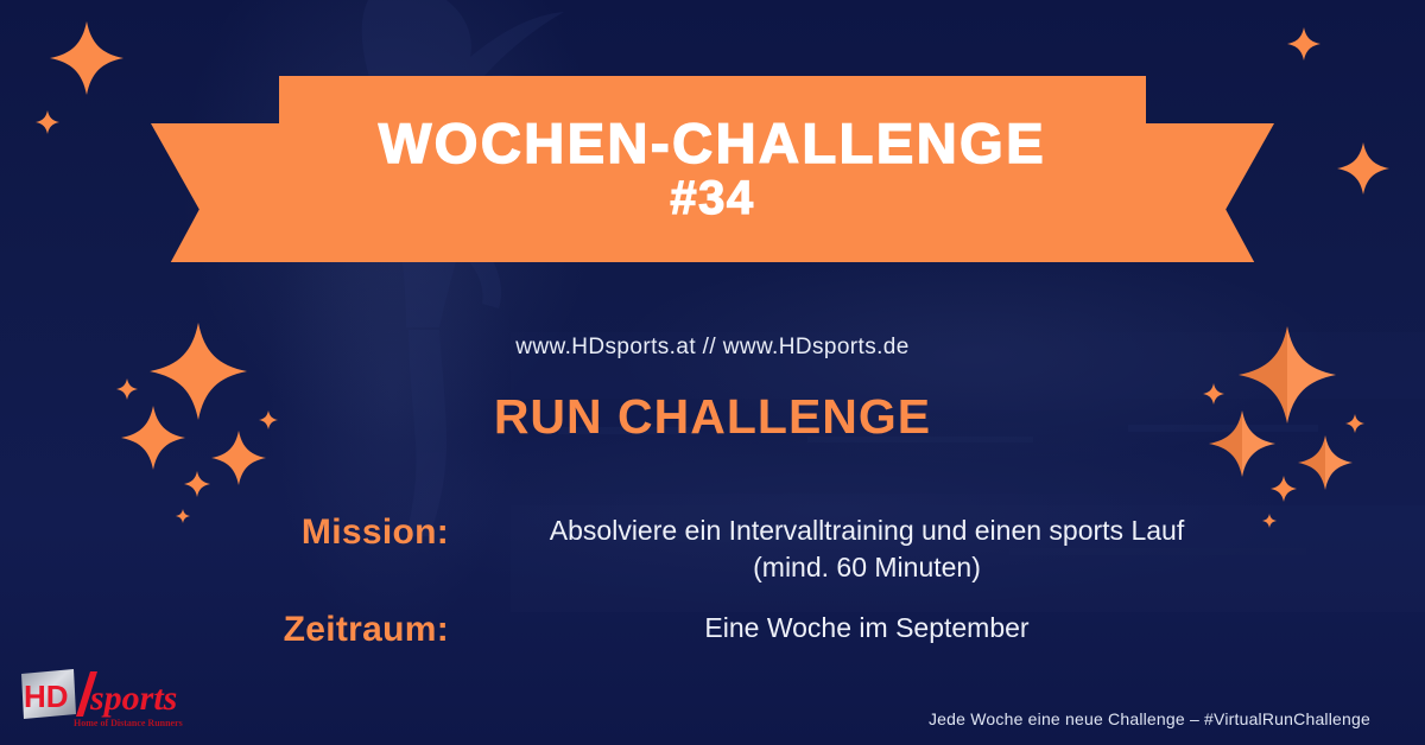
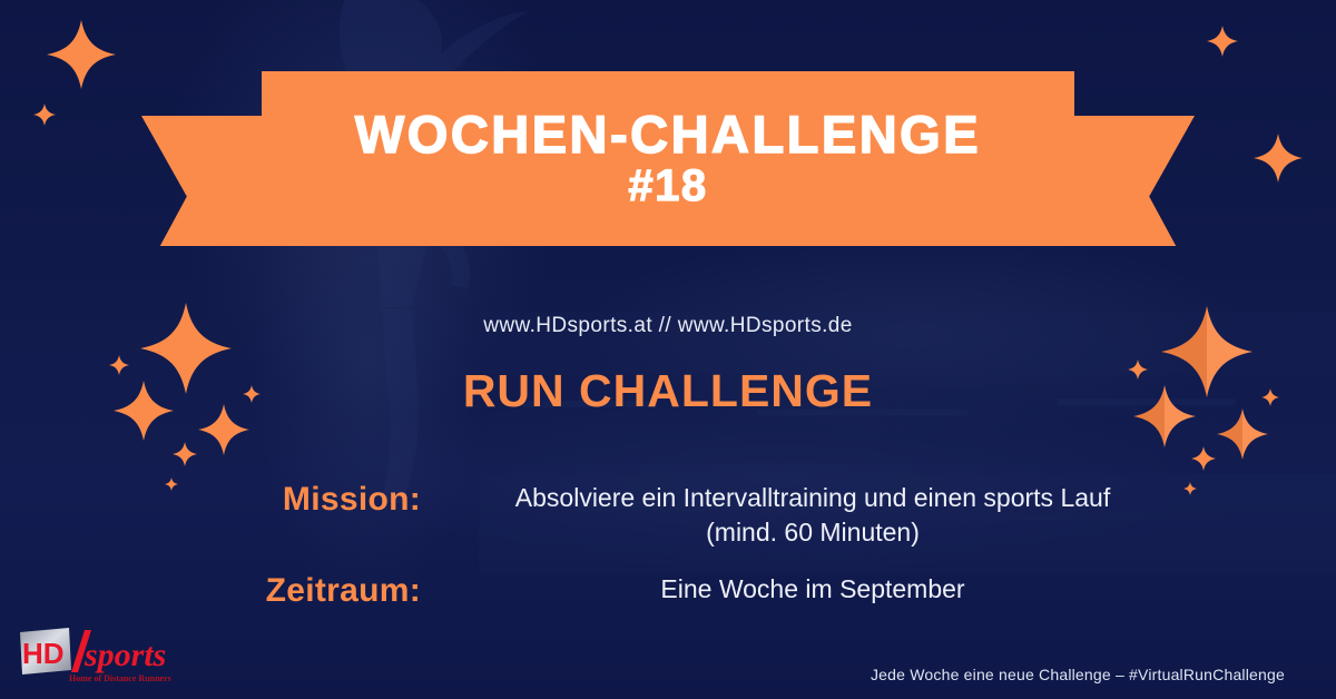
  WOCHEN-CHALLENGE
- #34
+ #18
  www.HDsports.at // www.HDsports.de
  RUN CHALLENGE
  Mission:
  Absolviere ein Intervalltraining und einen sports Lauf
  (mind. 60 Minuten)
  Zeitraum:
  Eine Woche im September
  Jede Woche eine neue Challenge – #VirtualRunChallenge
  HD
  sports
  Home of Distance Runners
